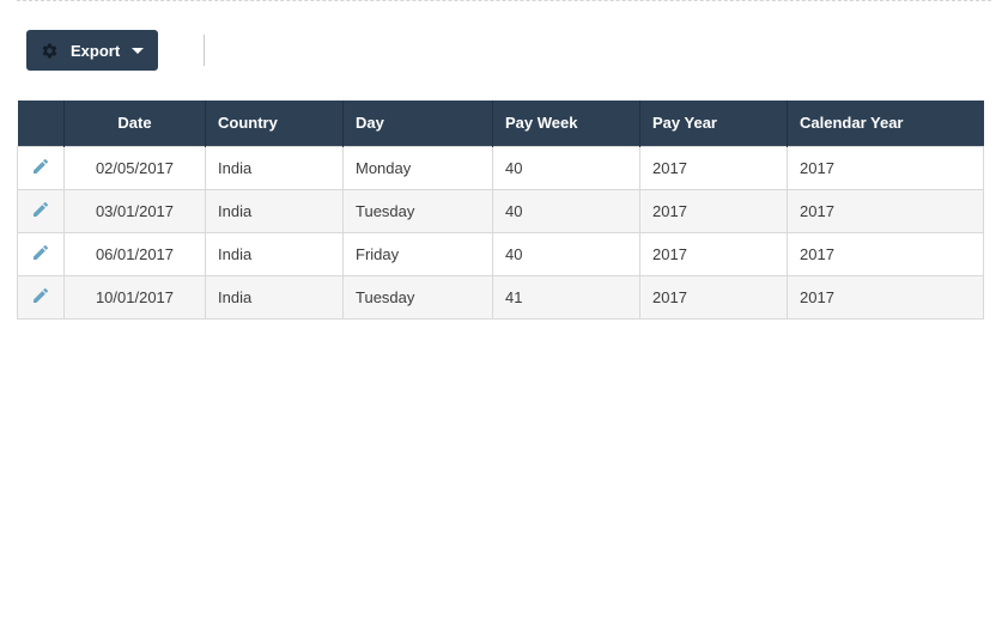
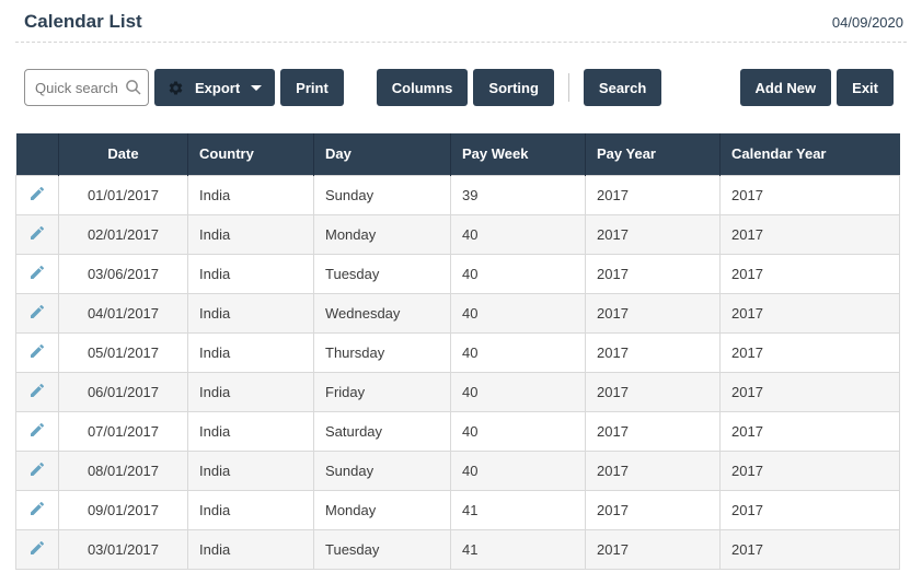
+ Calendar List
+ 04/09/2020
+ Quick search
  Export
+ Print
+ Columns
+ Sorting
+ Search
+ Add New
+ Exit
  	Date	Country	Day	Pay Week	Pay Year	Calendar Year
+ 	01/01/2017	India	Sunday	39	2017	2017
- 	02/05/2017	India	Monday	40	2017	2017
+ 	02/01/2017	India	Monday	40	2017	2017
- 	03/01/2017	India	Tuesday	40	2017	2017
+ 	03/06/2017	India	Tuesday	40	2017	2017
+ 	04/01/2017	India	Wednesday	40	2017	2017
+ 	05/01/2017	India	Thursday	40	2017	2017
  	06/01/2017	India	Friday	40	2017	2017
+ 	07/01/2017	India	Saturday	40	2017	2017
+ 	08/01/2017	India	Sunday	40	2017	2017
+ 	09/01/2017	India	Monday	41	2017	2017
- 	10/01/2017	India	Tuesday	41	2017	2017
+ 	03/01/2017	India	Tuesday	41	2017	2017
